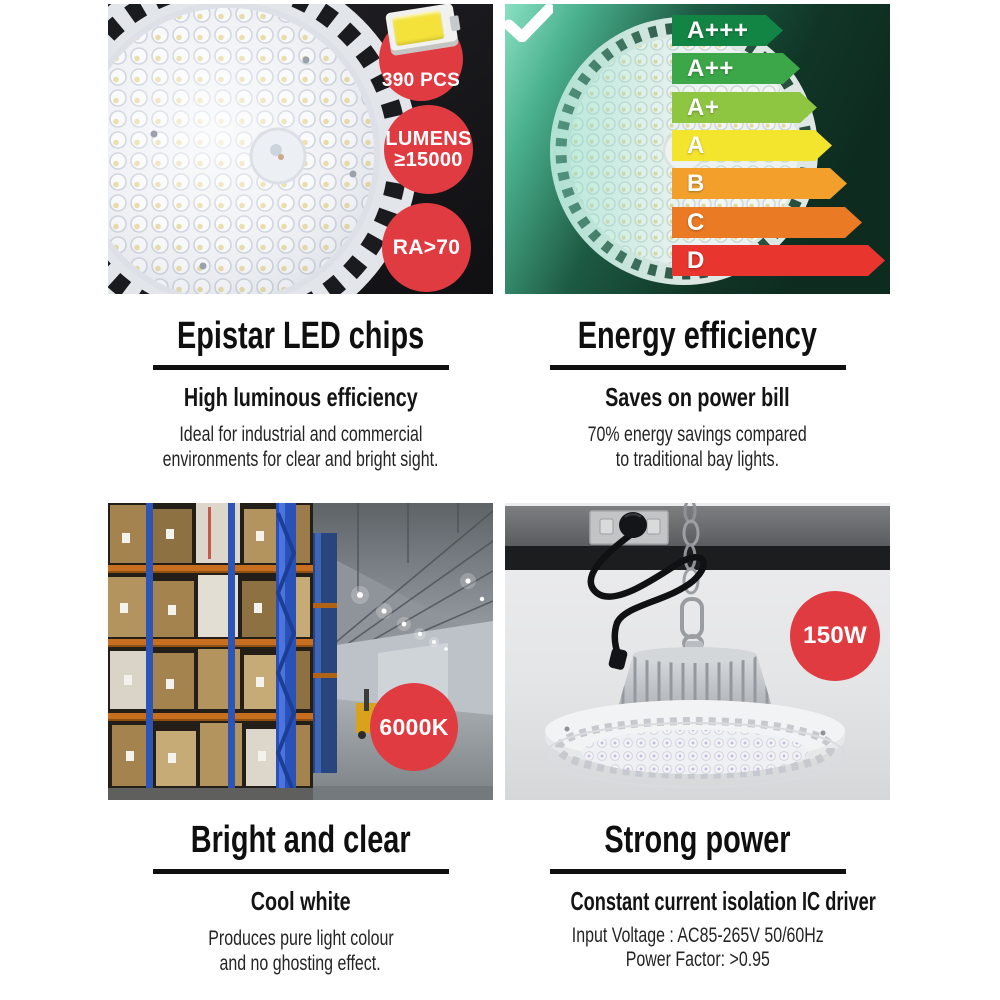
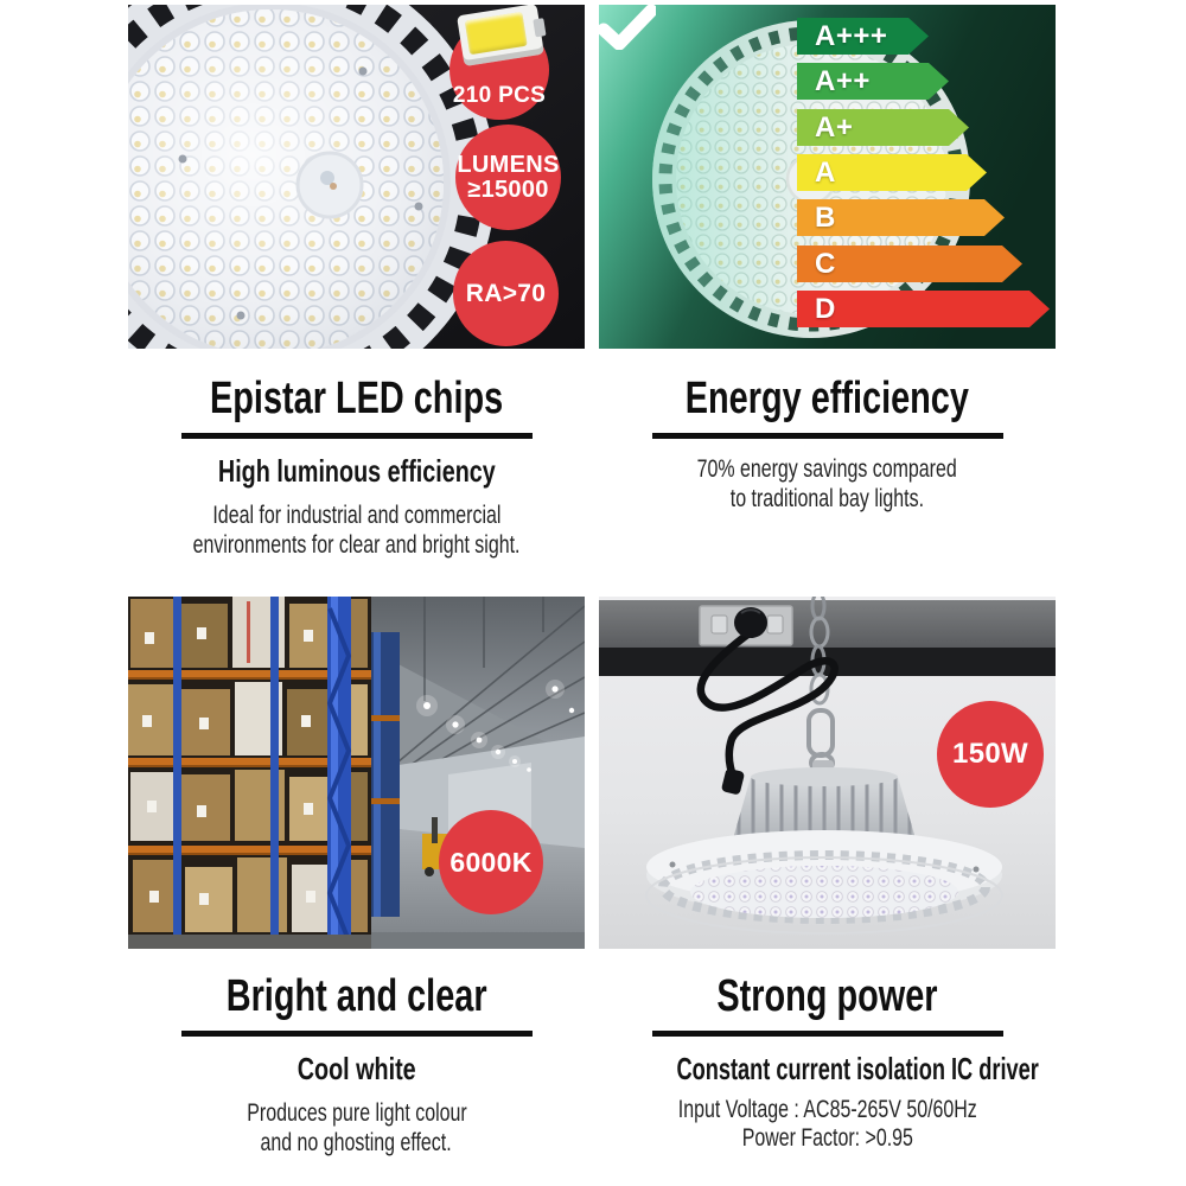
- 390 PCS
+ 210 PCS
  LUMENS
  ≥15000
  RA>70
  A+++
  A++
  A+
  A
  B
  C
  D
  Epistar LED chips
  High luminous efficiency
  Ideal for industrial and commercial
  environments for clear and bright sight.
  Energy efficiency
- Saves on power bill
  70% energy savings compared
  to traditional bay lights.
  6000K
  150W
  Bright and clear
  Cool white
  Produces pure light colour
  and no ghosting effect.
  Strong power
  Constant current isolation IC driver
  Input Voltage : AC85-265V 50/60Hz
  Power Factor: >0.95
